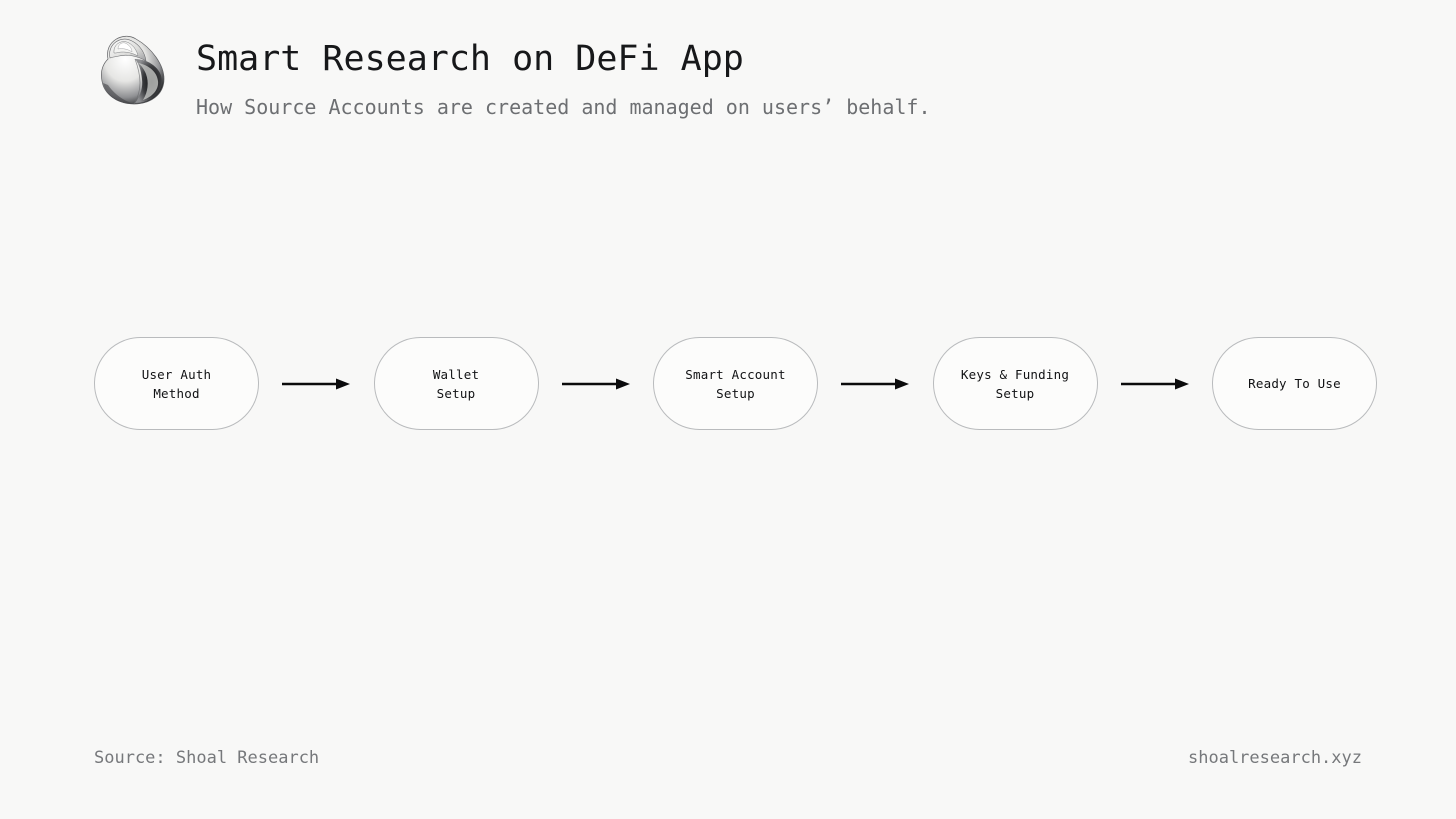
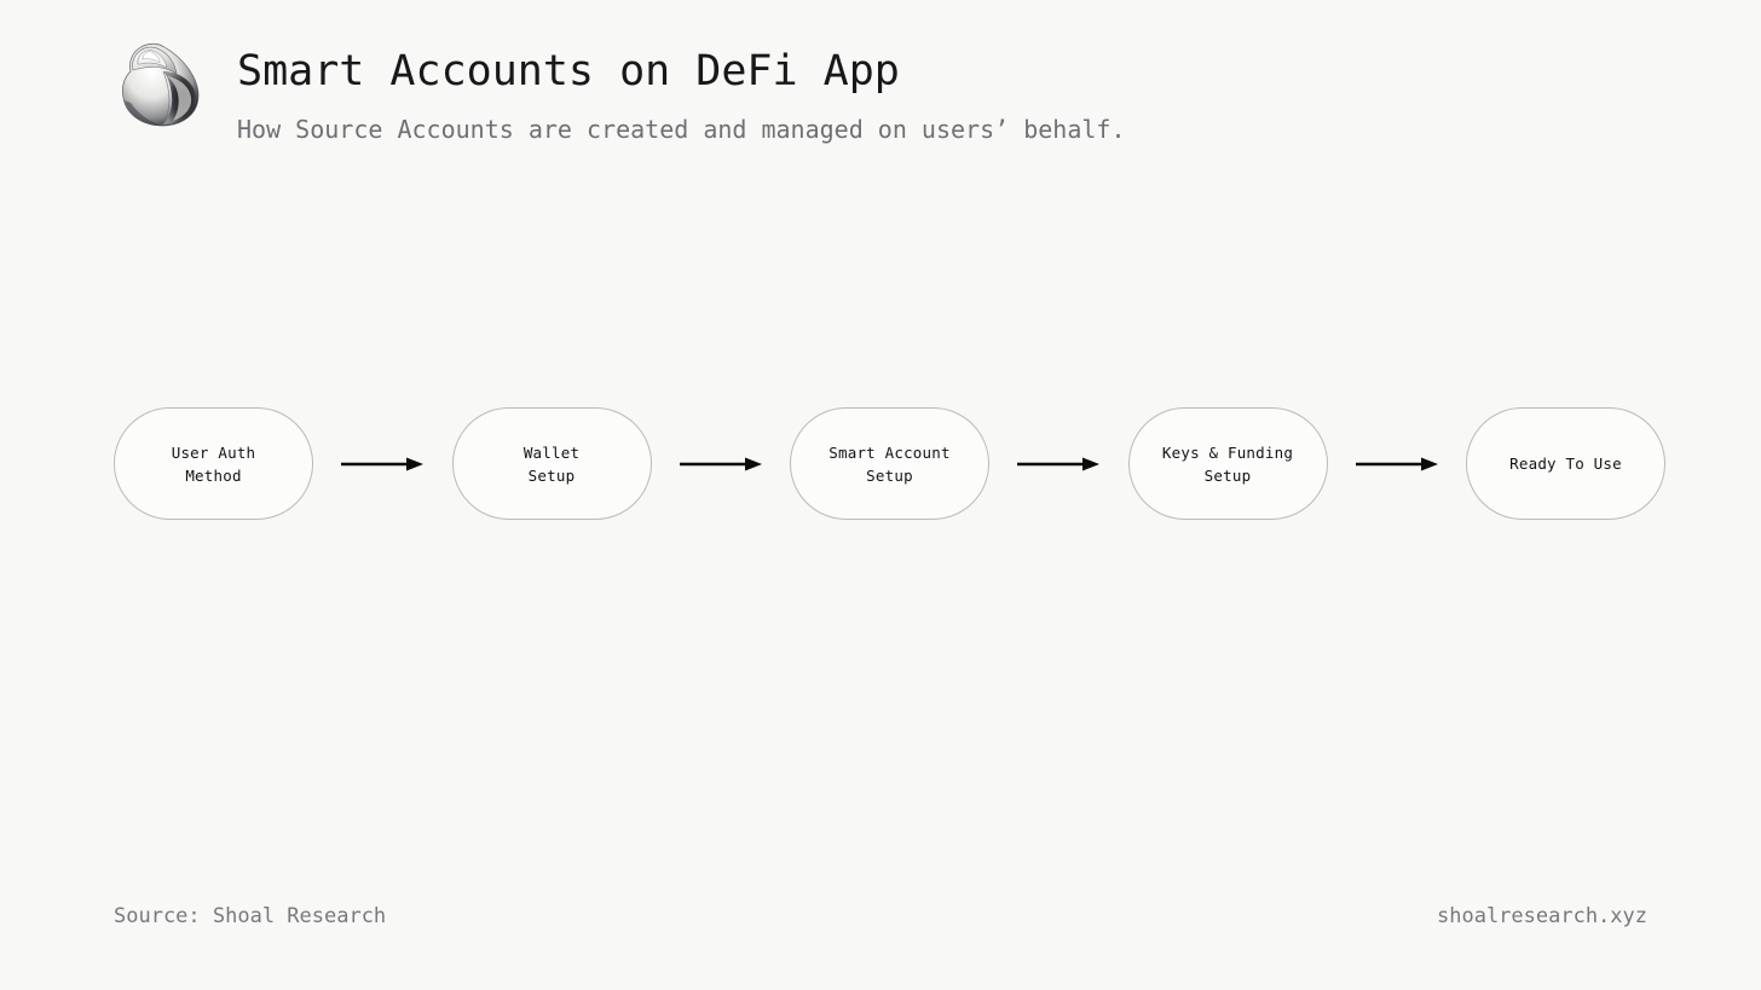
- Smart Research on DeFi App
+ Smart Accounts on DeFi App
  How Source Accounts are created and managed on users’ behalf.
  User Auth
  Method
  Wallet
  Setup
  Smart Account
  Setup
  Keys & Funding
  Setup
  Ready To Use
  Source: Shoal Research
  shoalresearch.xyz
